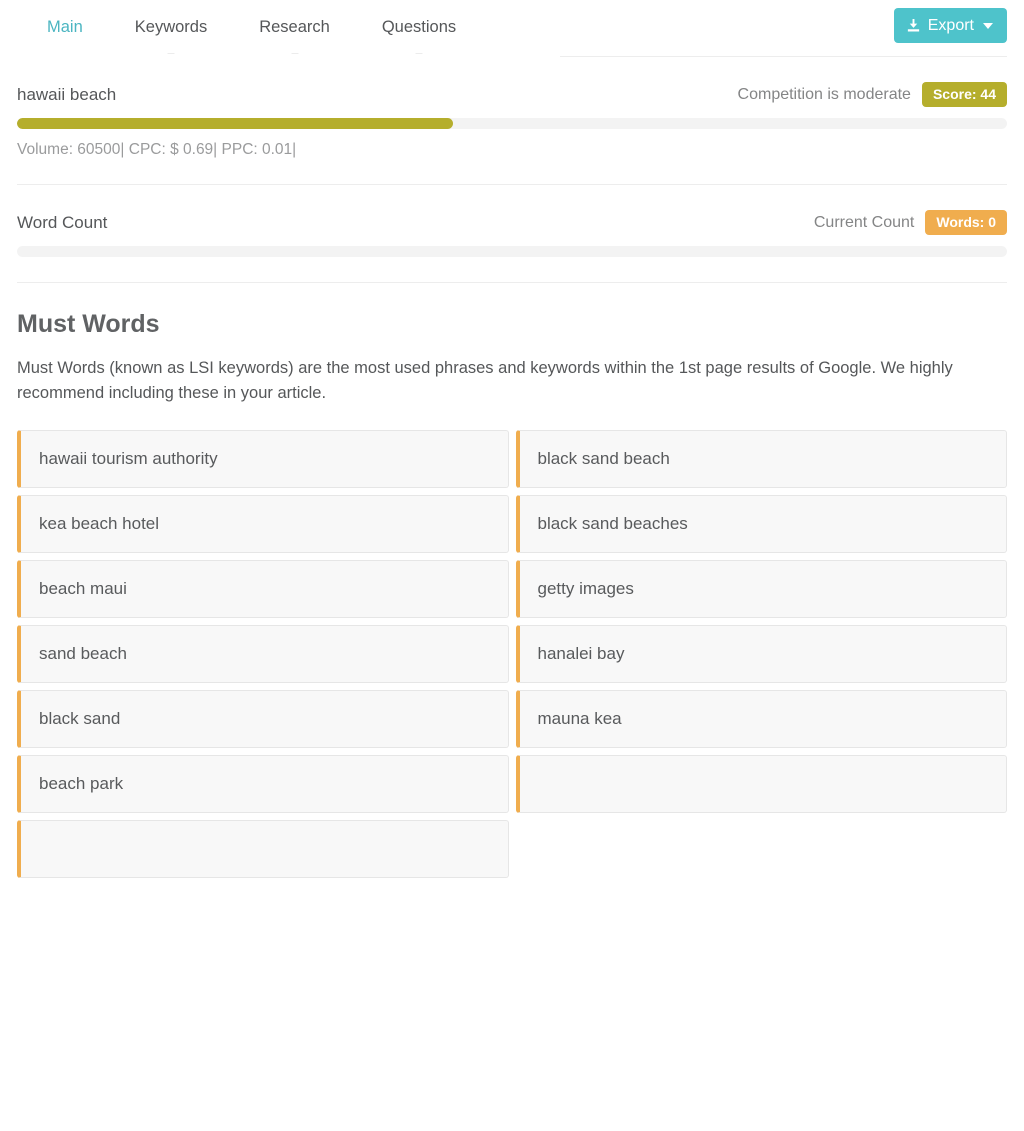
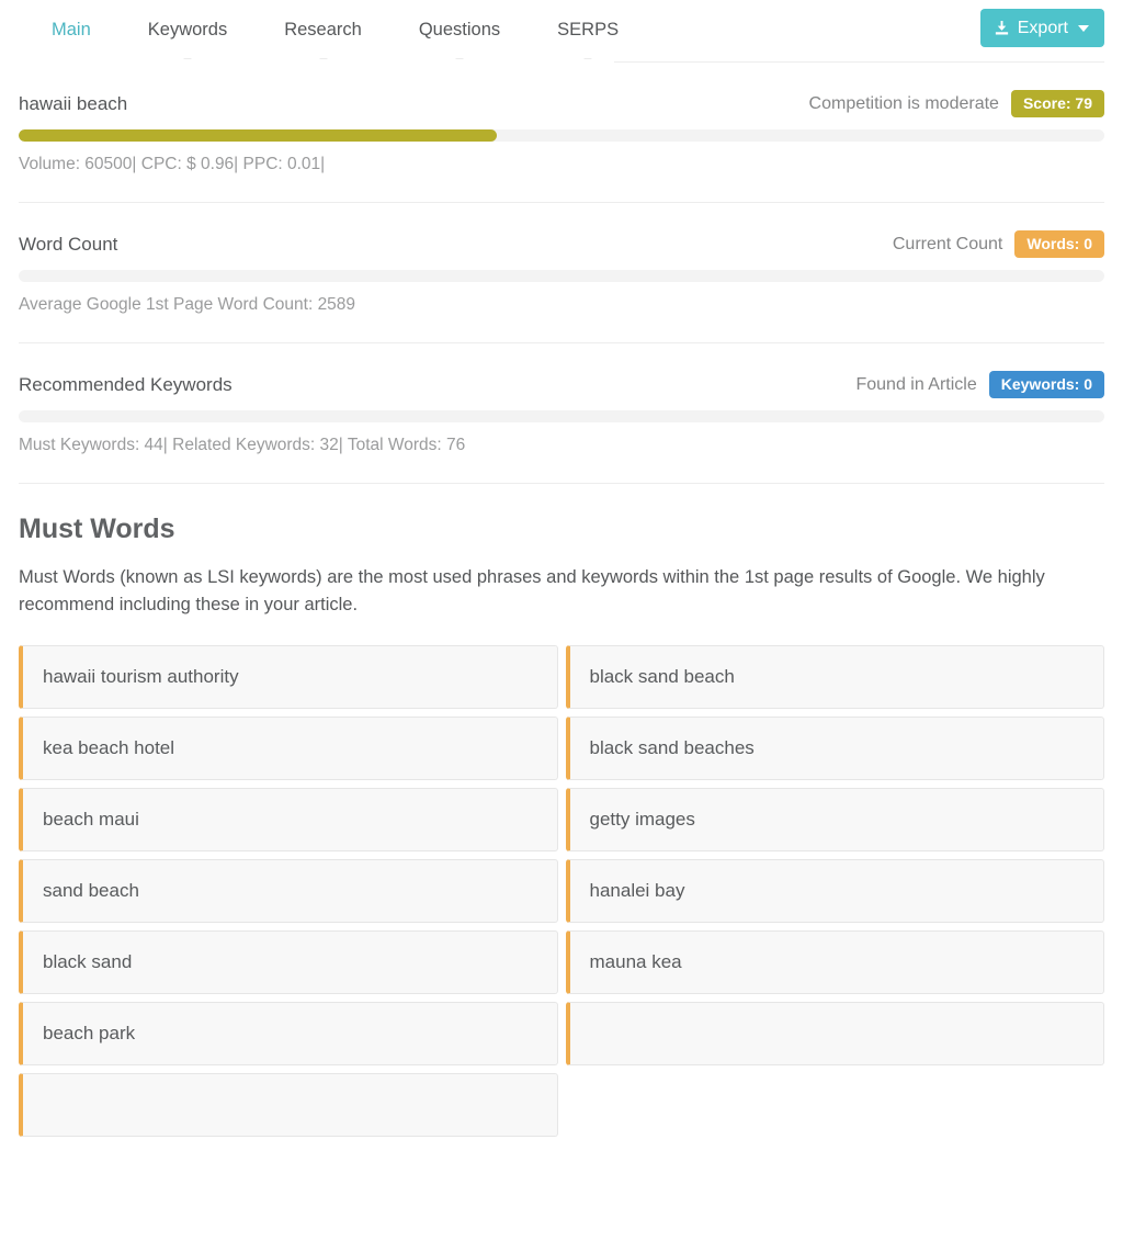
  Main
  Keywords
  Research
  Questions
+ SERPS
  Export
  hawaii beach
  Competition is moderate
- Score: 44
+ Score: 79
- Volume: 60500| CPC: $ 0.69| PPC: 0.01|
+ Volume: 60500| CPC: $ 0.96| PPC: 0.01|
  Word Count
  Current Count
  Words: 0
+ Average Google 1st Page Word Count: 2589
+ Recommended Keywords
+ Found in Article
+ Keywords: 0
+ Must Keywords: 44| Related Keywords: 32| Total Words: 76
  Must Words
  Must Words (known as LSI keywords) are the most used phrases and keywords within the 1st page results of Google. We highly recommend including these in your article.
  hawaii tourism authority
  black sand beach
  kea beach hotel
  black sand beaches
  beach maui
  getty images
  sand beach
  hanalei bay
  black sand
  mauna kea
  beach park
